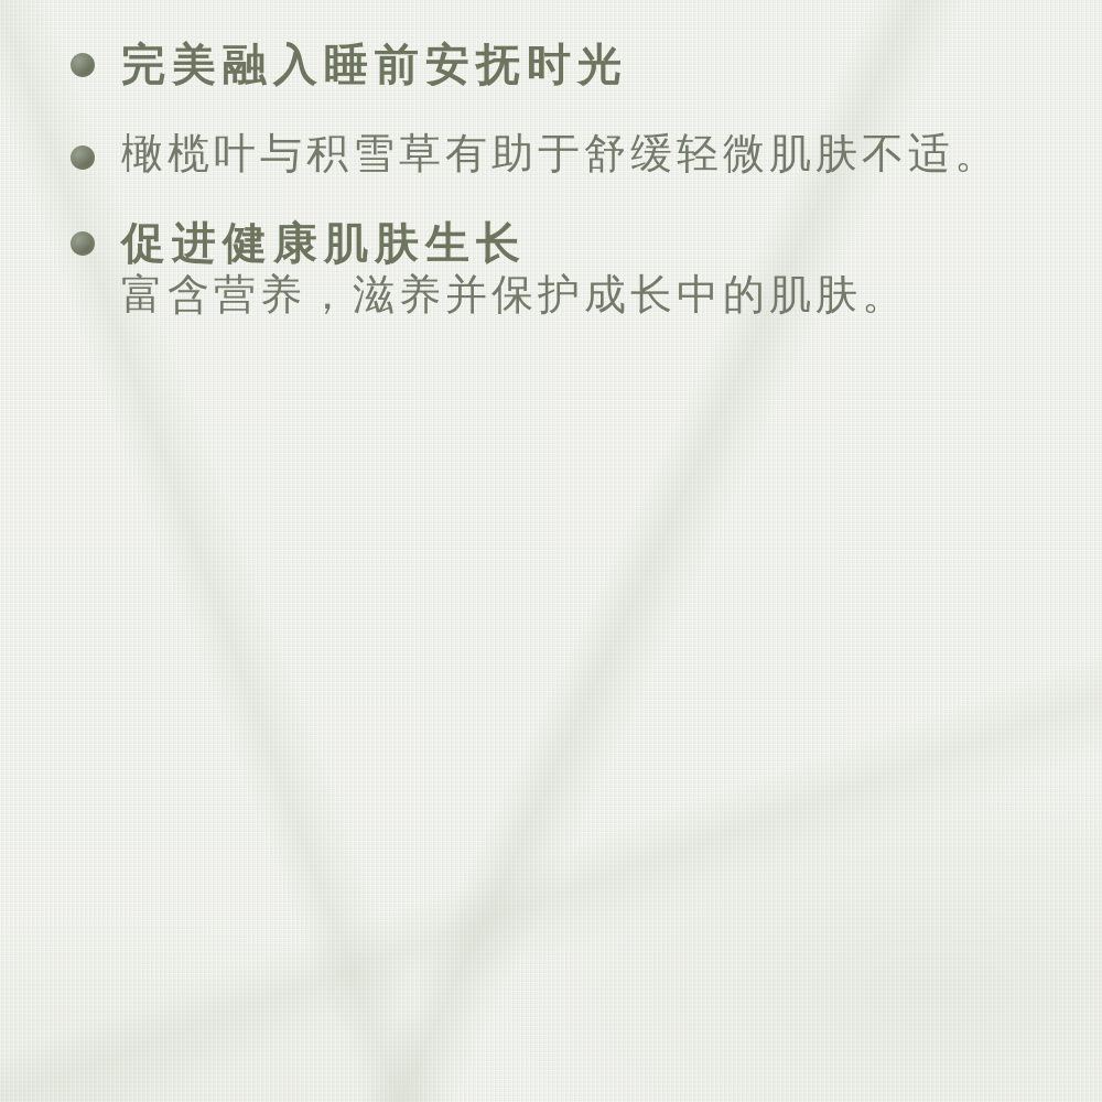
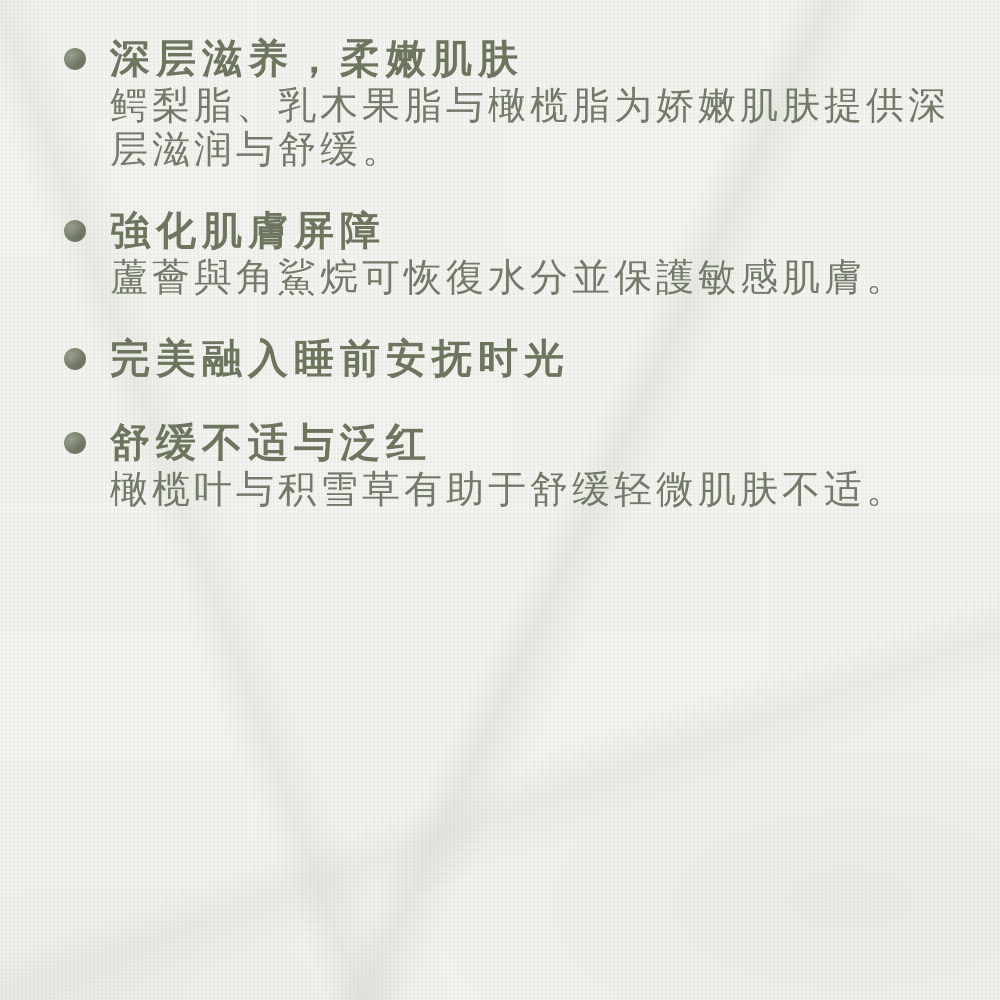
+ 深层滋养，柔嫩肌肤
+ 鳄梨脂、乳木果脂与橄榄脂为娇嫩肌肤提供深层滋润与舒缓。
+ 強化肌膚屏障
+ 蘆薈與角鯊烷可恢復水分並保護敏感肌膚。
  完美融入睡前安抚时光
+ 舒缓不适与泛红
  橄榄叶与积雪草有助于舒缓轻微肌肤不适。
- 促进健康肌肤生长
- 富含营养，滋养并保护成长中的肌肤。
